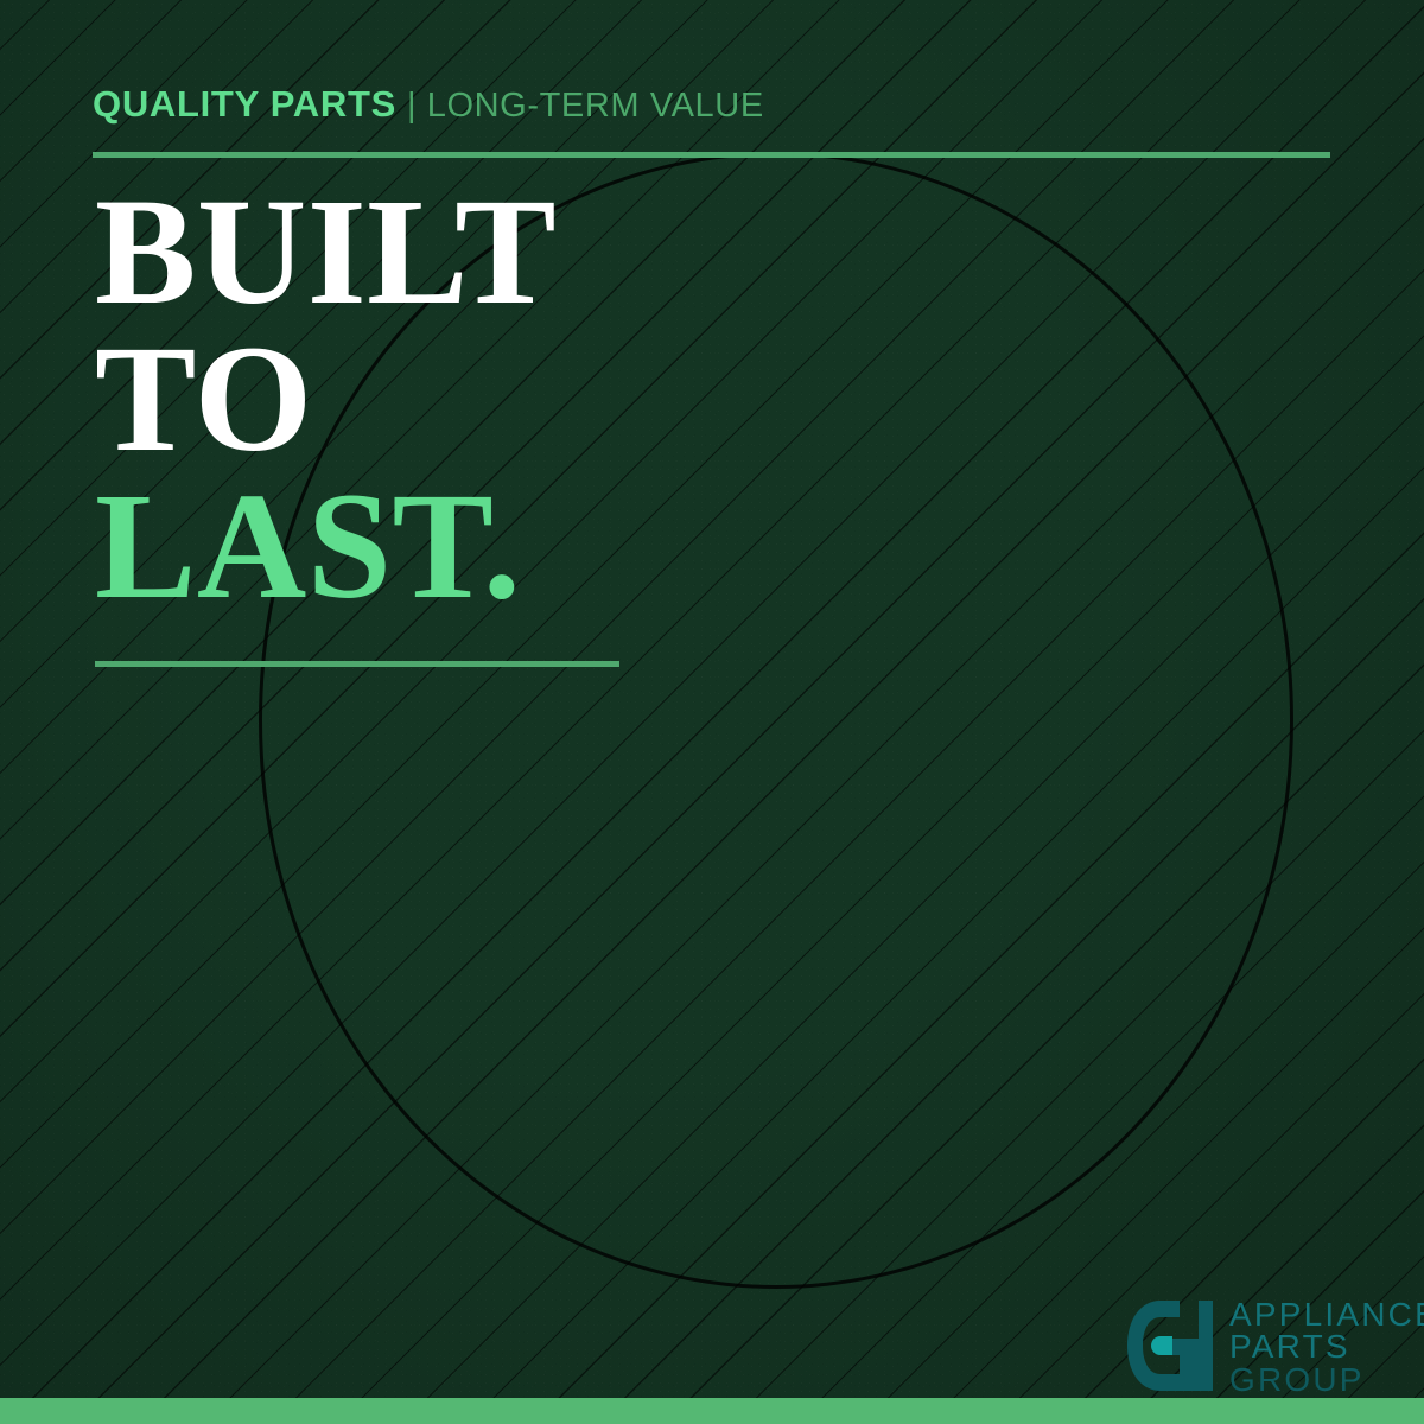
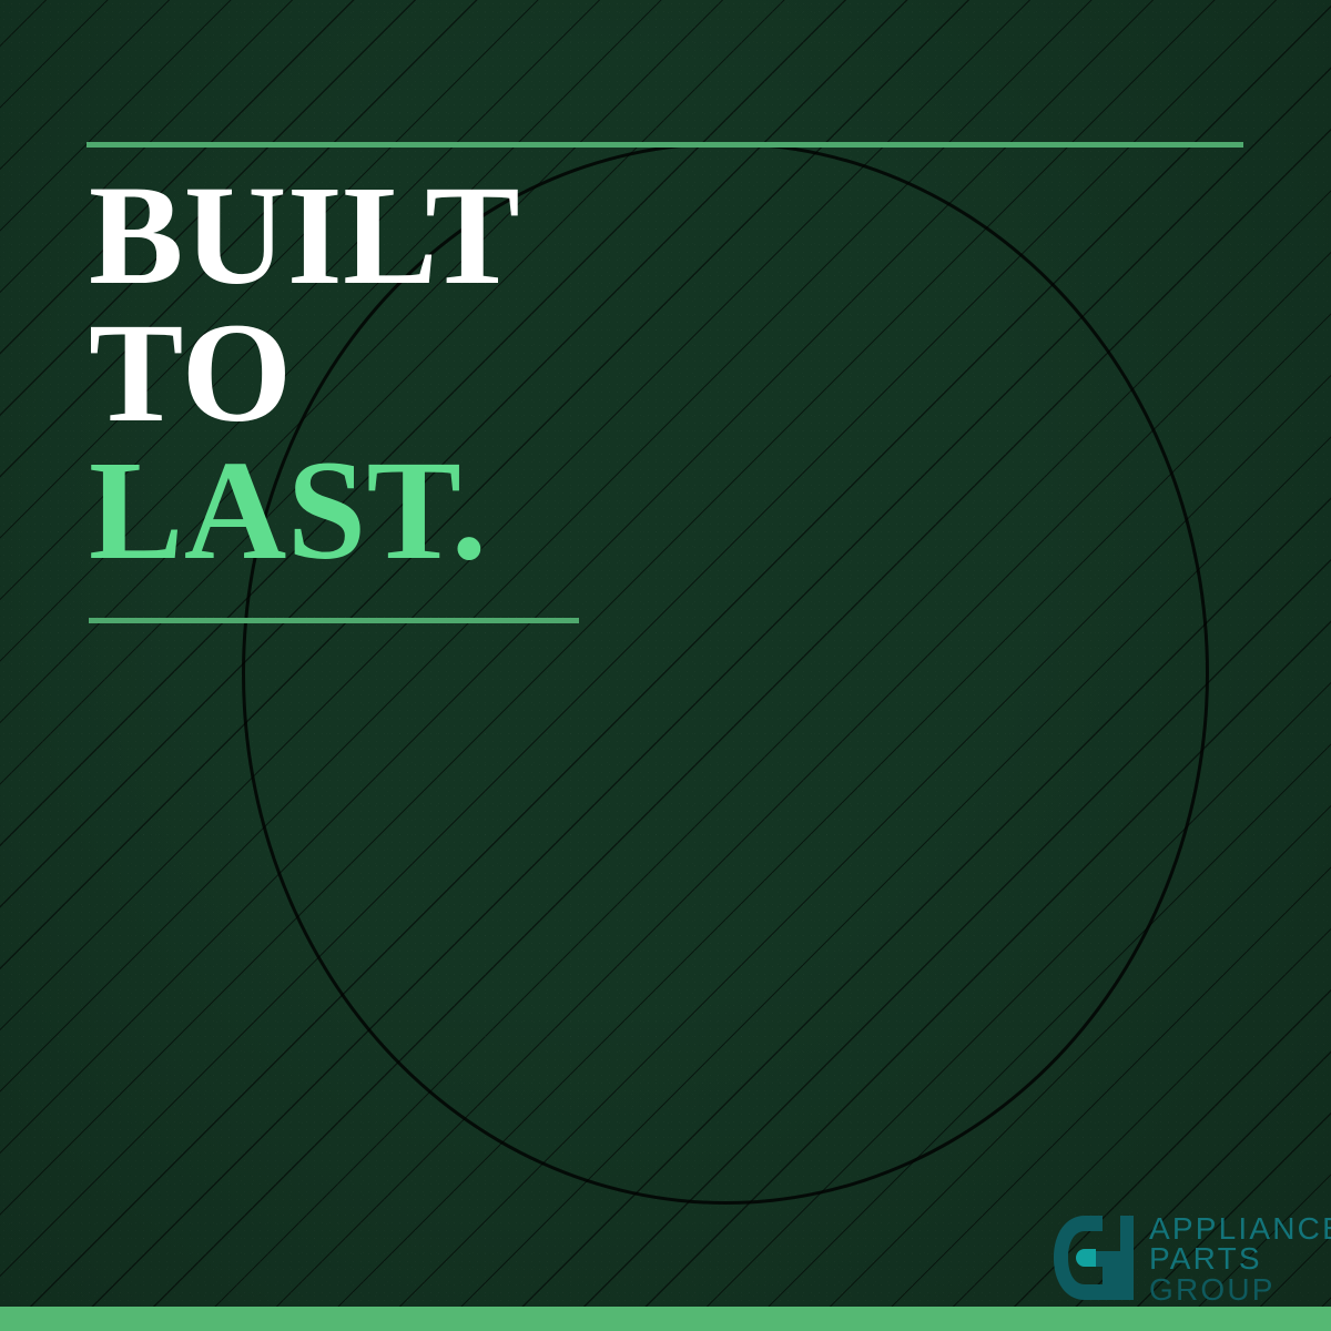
- QUALITY PARTS | LONG-TERM VALUE
  BUILT
  TO
  LAST.
  APPLIANC
  PARTS
  GROUP
